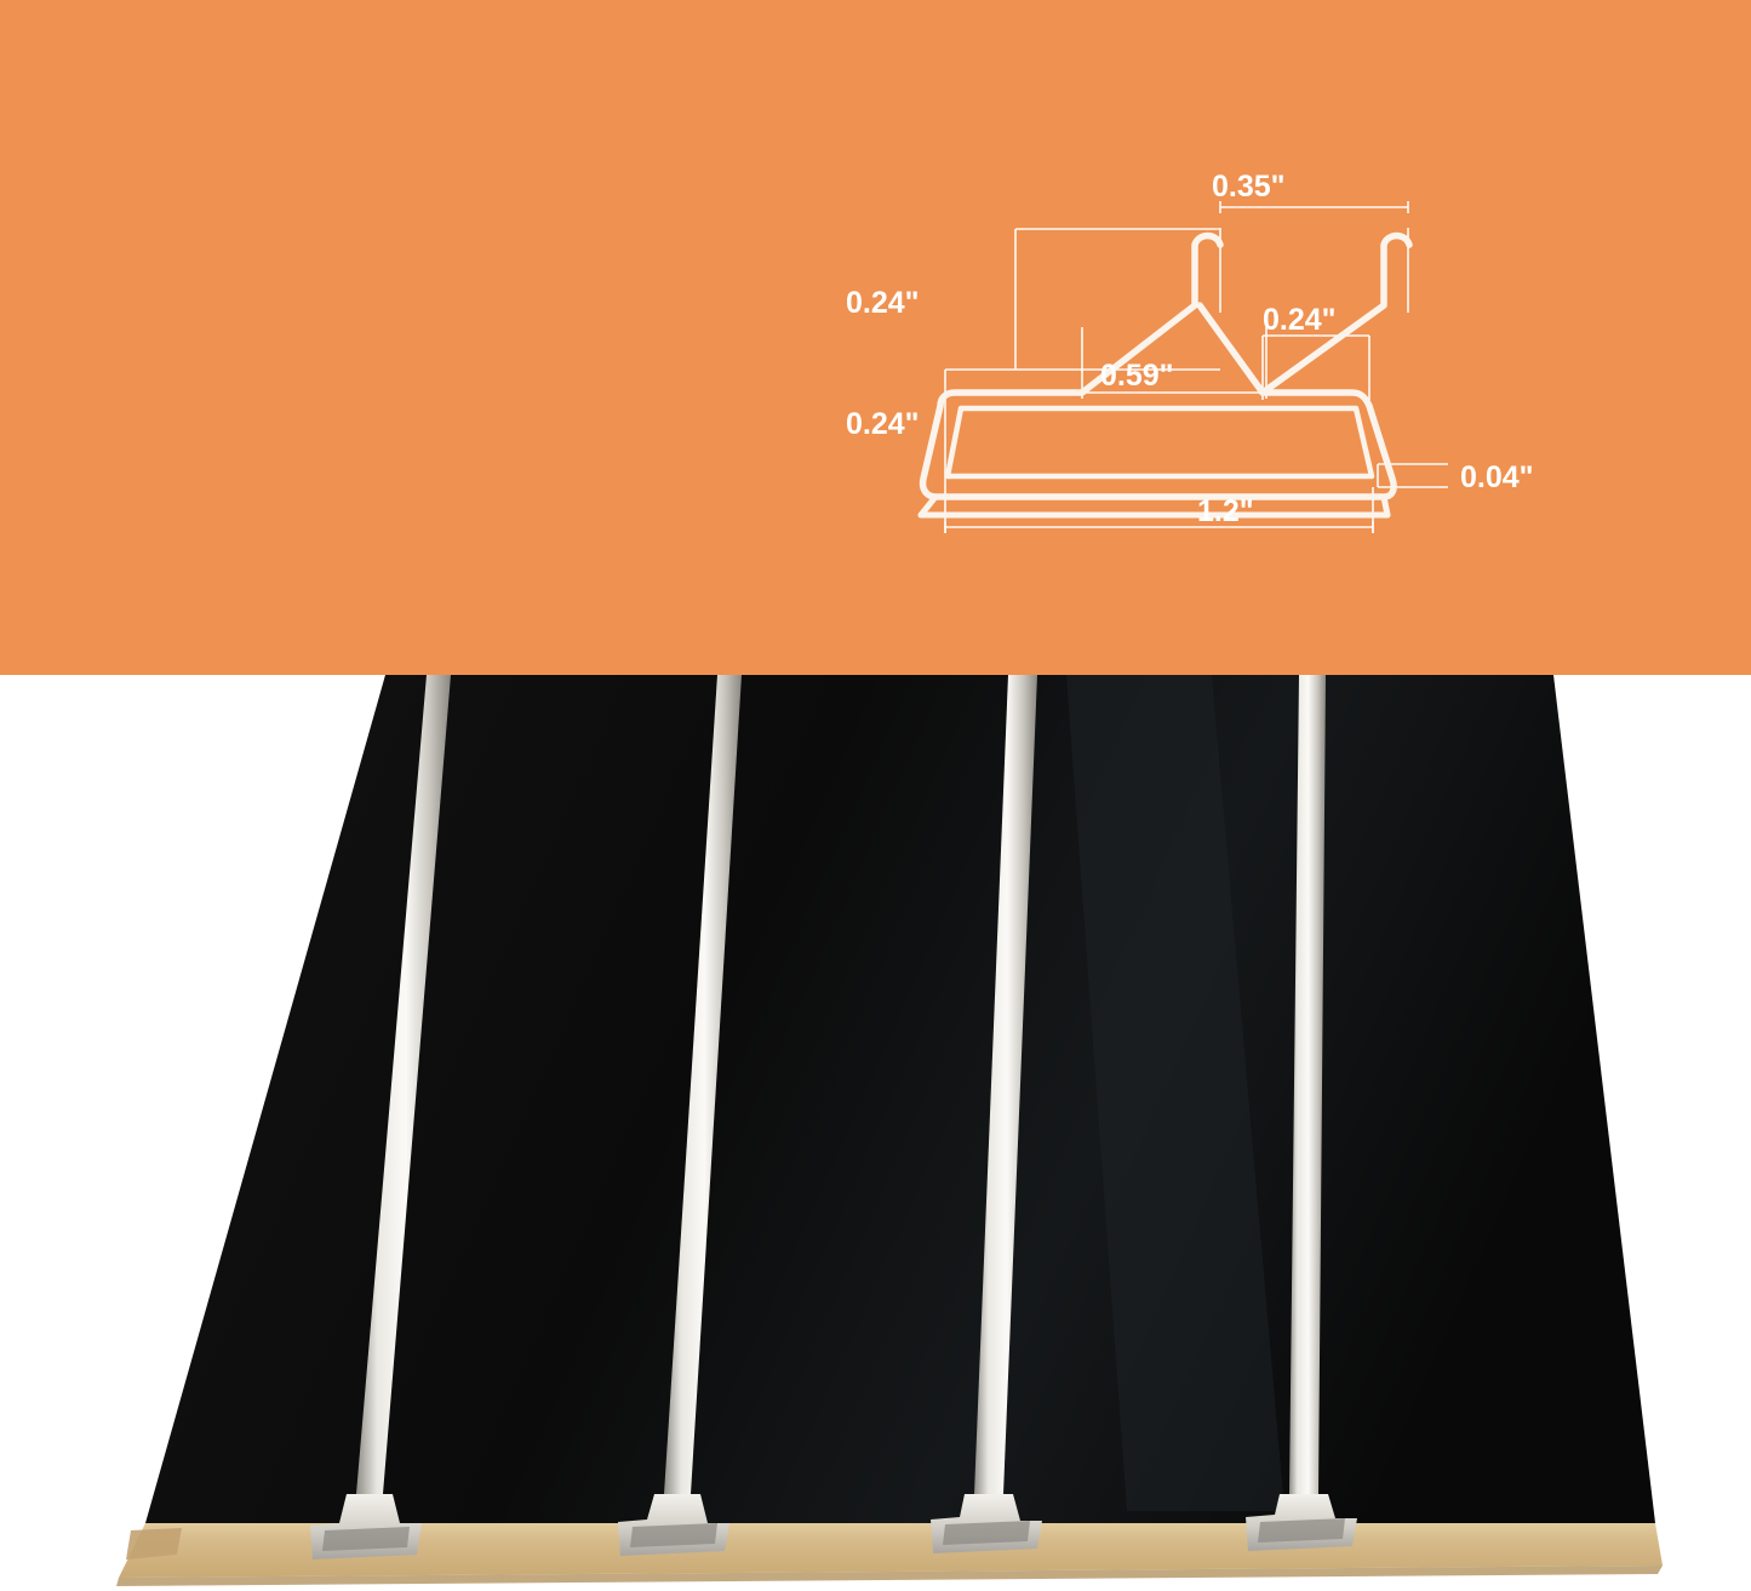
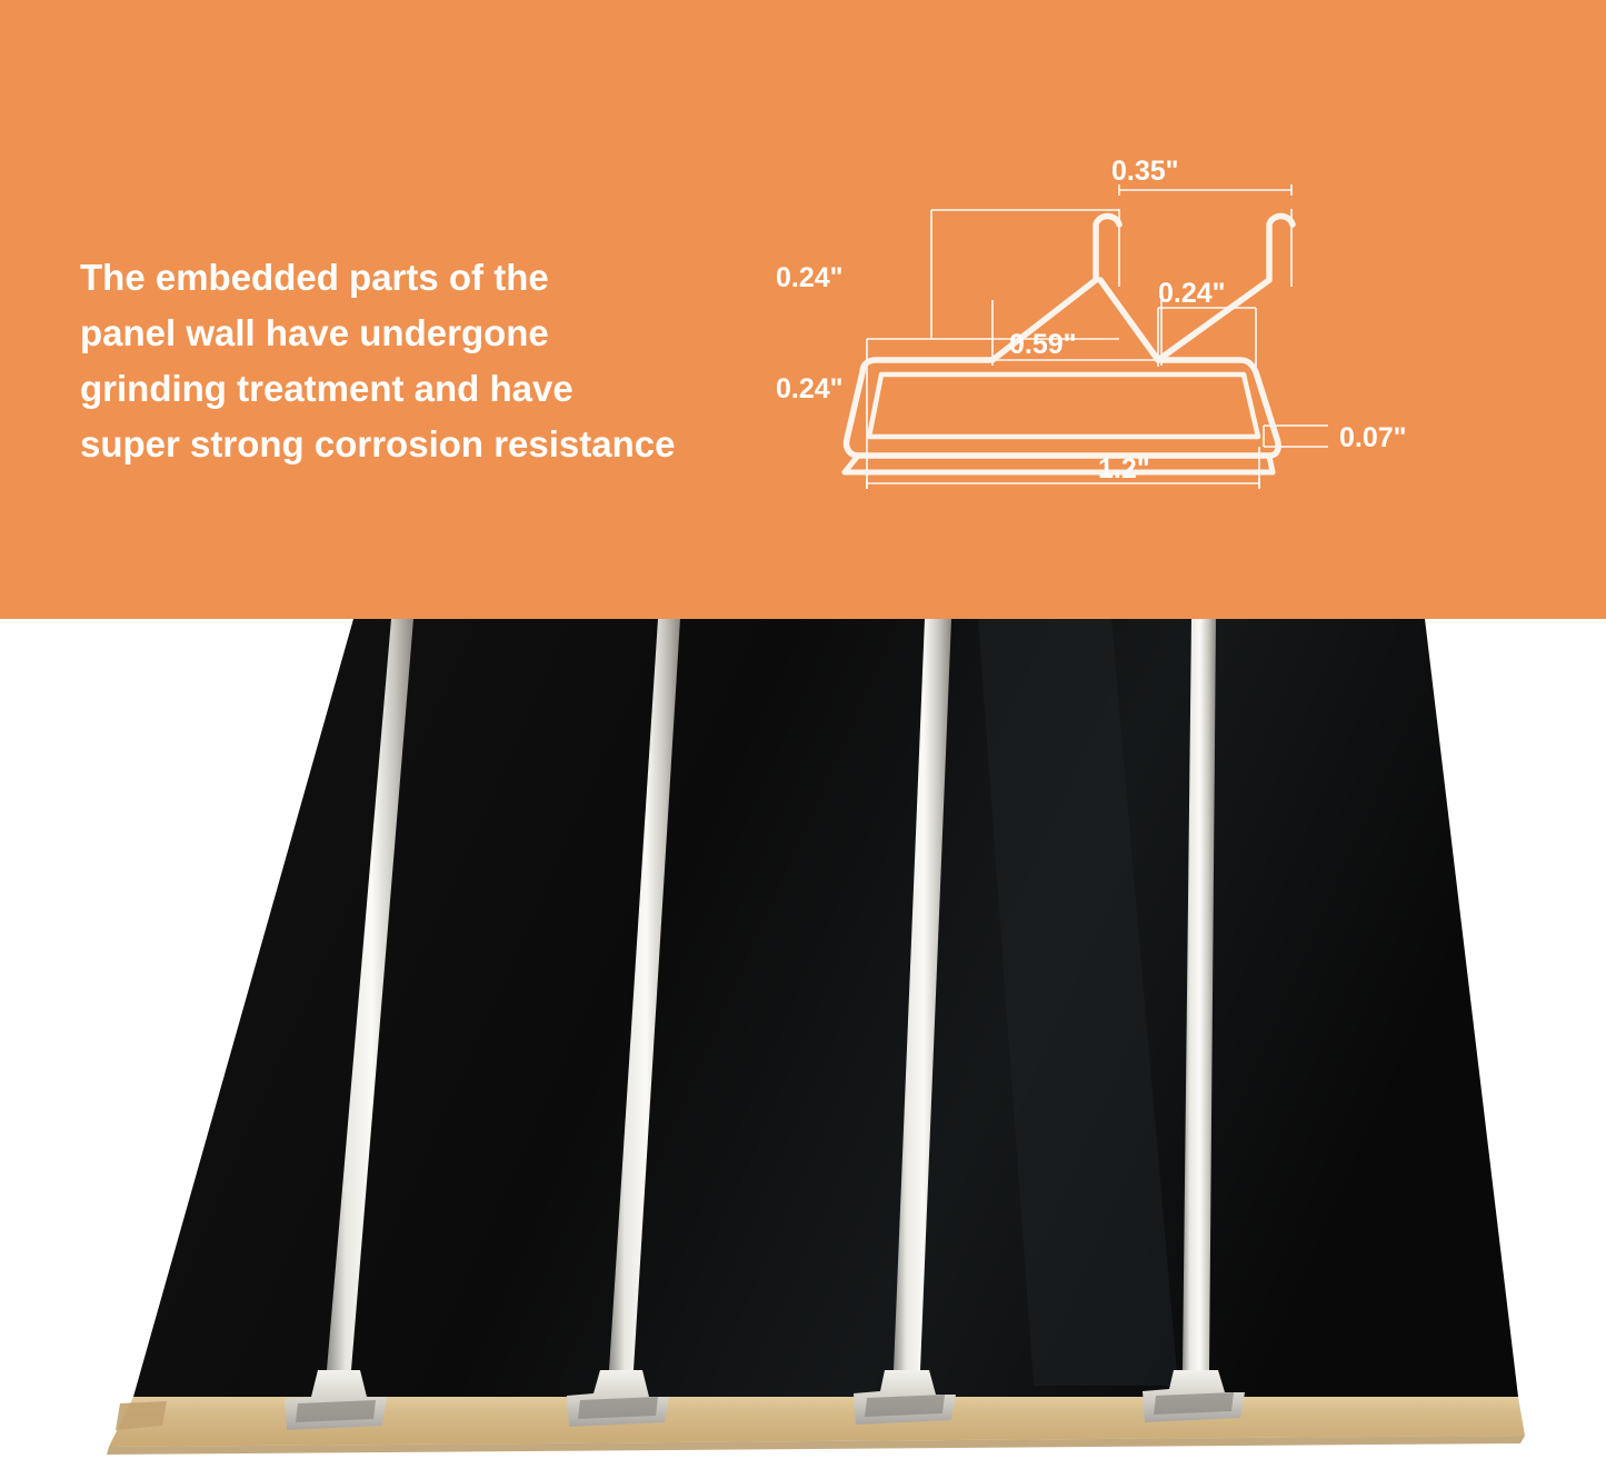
+ The embedded parts of the
+ panel wall have undergone
+ grinding treatment and have
+ super strong corrosion resistance
  0.35"
  0.24"
  0.24"
  0.24"
  0.59"
  1.2"
- 0.04"
+ 0.07"
